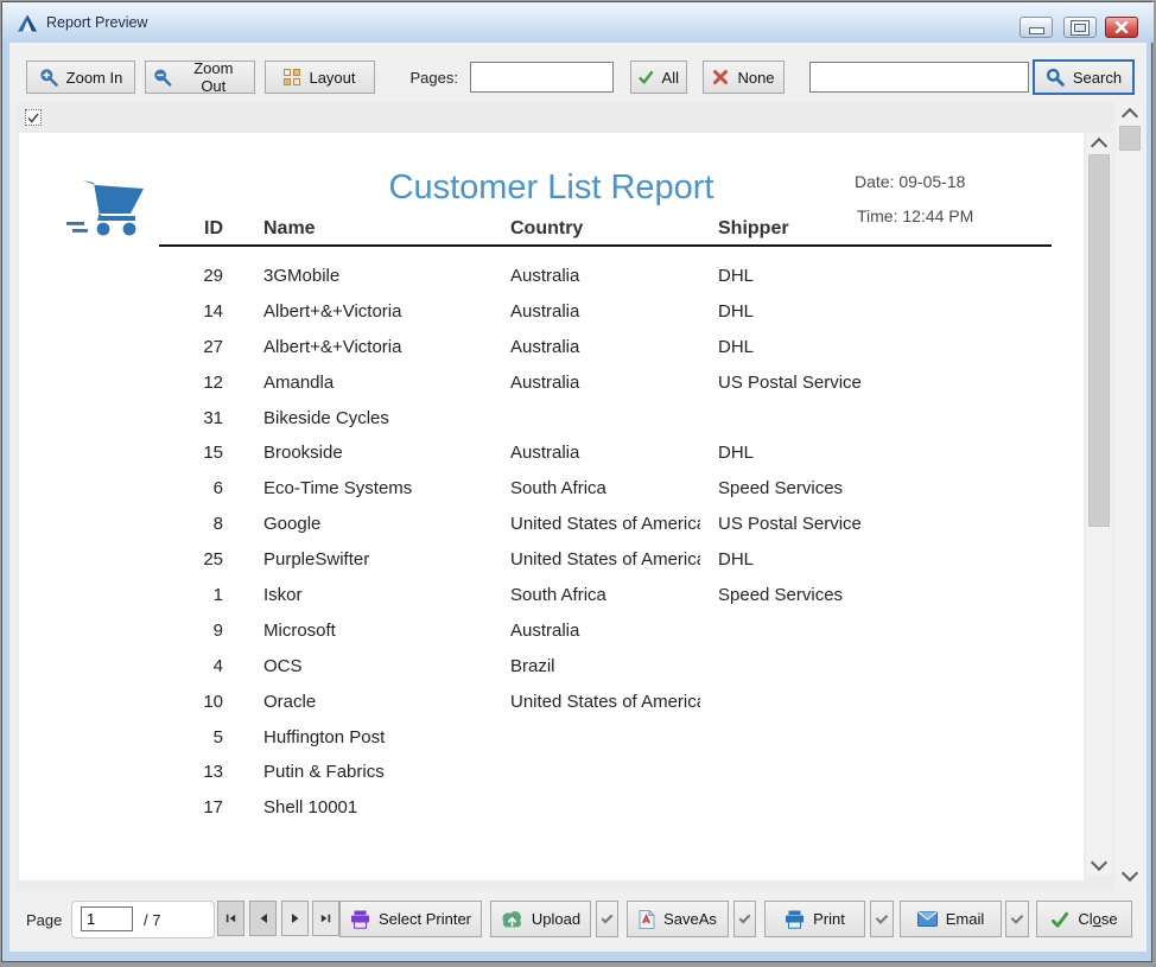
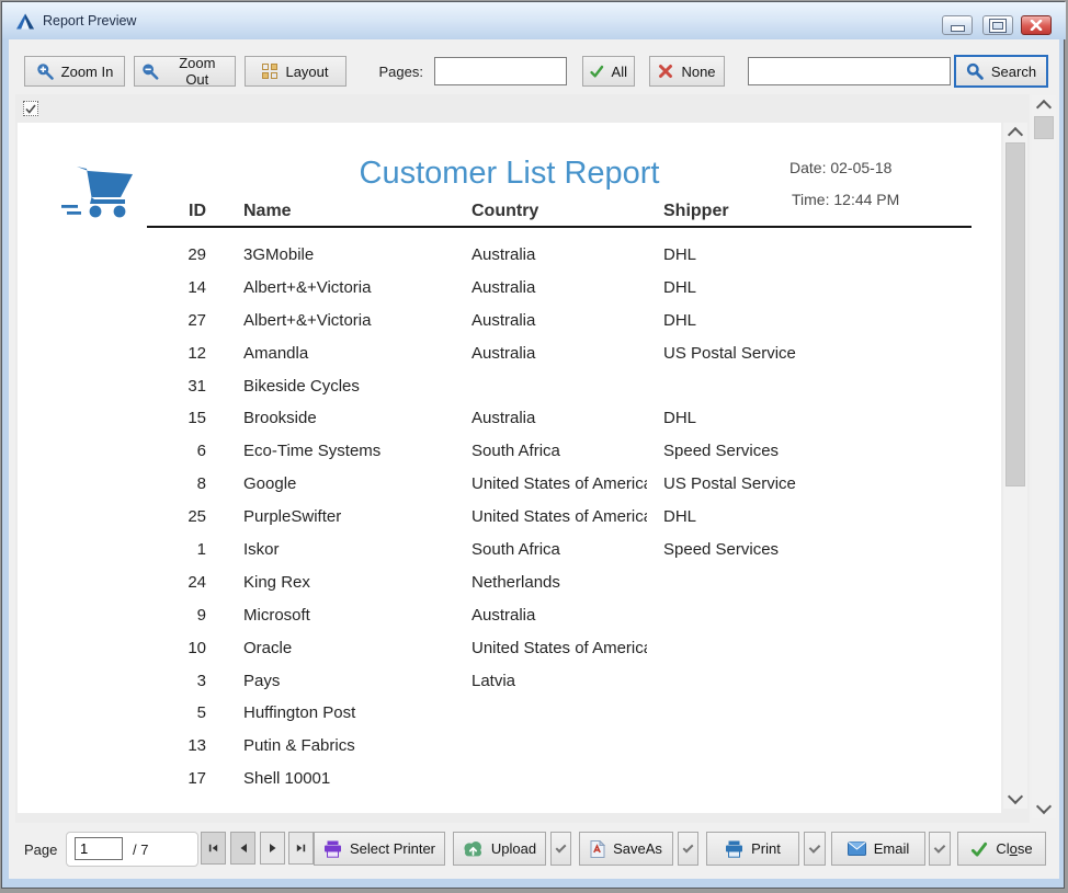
  Report Preview
  Zoom In
  Zoom Out
  Layout
  Pages:
  All
  None
  Search
  Customer List Report
- Date: 09-05-18
+ Date: 02-05-18
  Time: 12:44 PM
  ID
  Name
  Country
  Shipper
  29
  3GMobile
  Australia
  DHL
  14
  Albert+&+Victoria
  Australia
  DHL
  27
  Albert+&+Victoria
  Australia
  DHL
  12
  Amandla
  Australia
  US Postal Service
  31
  Bikeside Cycles
  15
  Brookside
  Australia
  DHL
  6
  Eco-Time Systems
  South Africa
  Speed Services
  8
  Google
  United States of Americ
  US Postal Service
  25
  PurpleSwifter
  United States of Americ
  DHL
  1
  Iskor
  South Africa
  Speed Services
+ 24
+ King Rex
+ Netherlands
  9
  Microsoft
  Australia
- 4
- OCS
- Brazil
  10
  Oracle
  United States of Americ
+ 3
+ Pays
+ Latvia
  5
  Huffington Post
  13
  Putin & Fabrics
  17
  Shell 10001
  Page
  1
  / 7
  Select Printer
  Upload
  SaveAs
  Print
  Email
  Close
